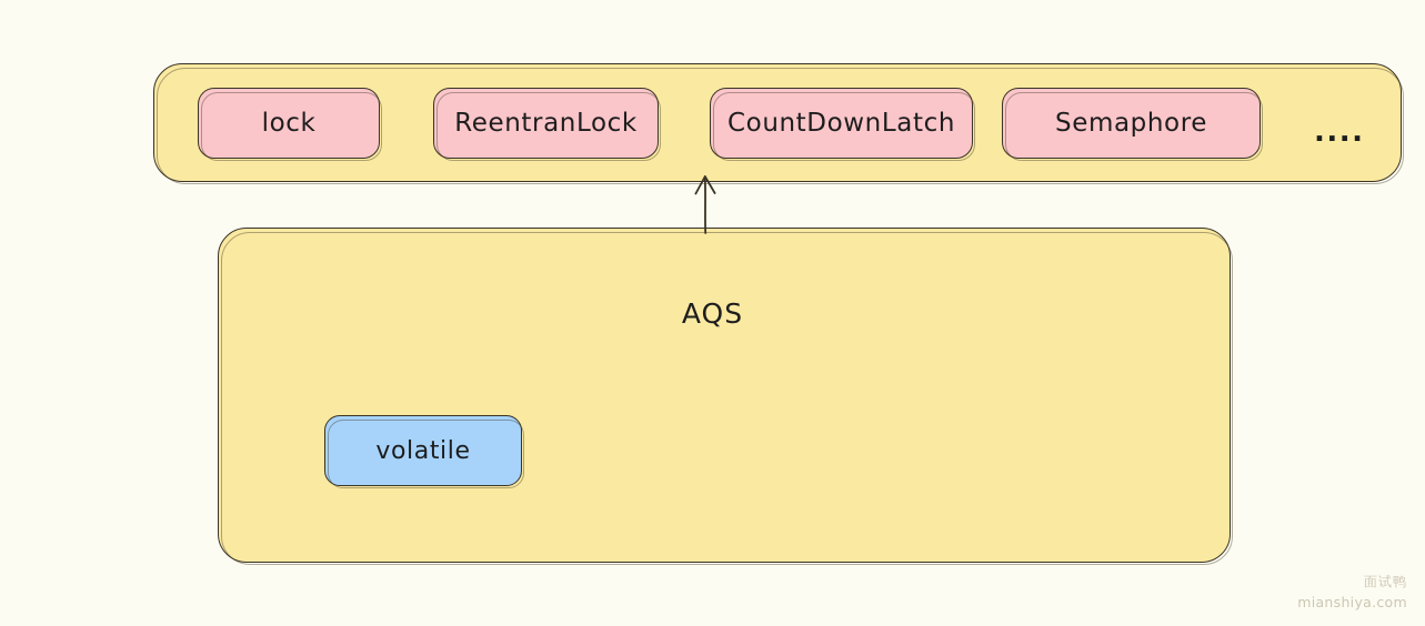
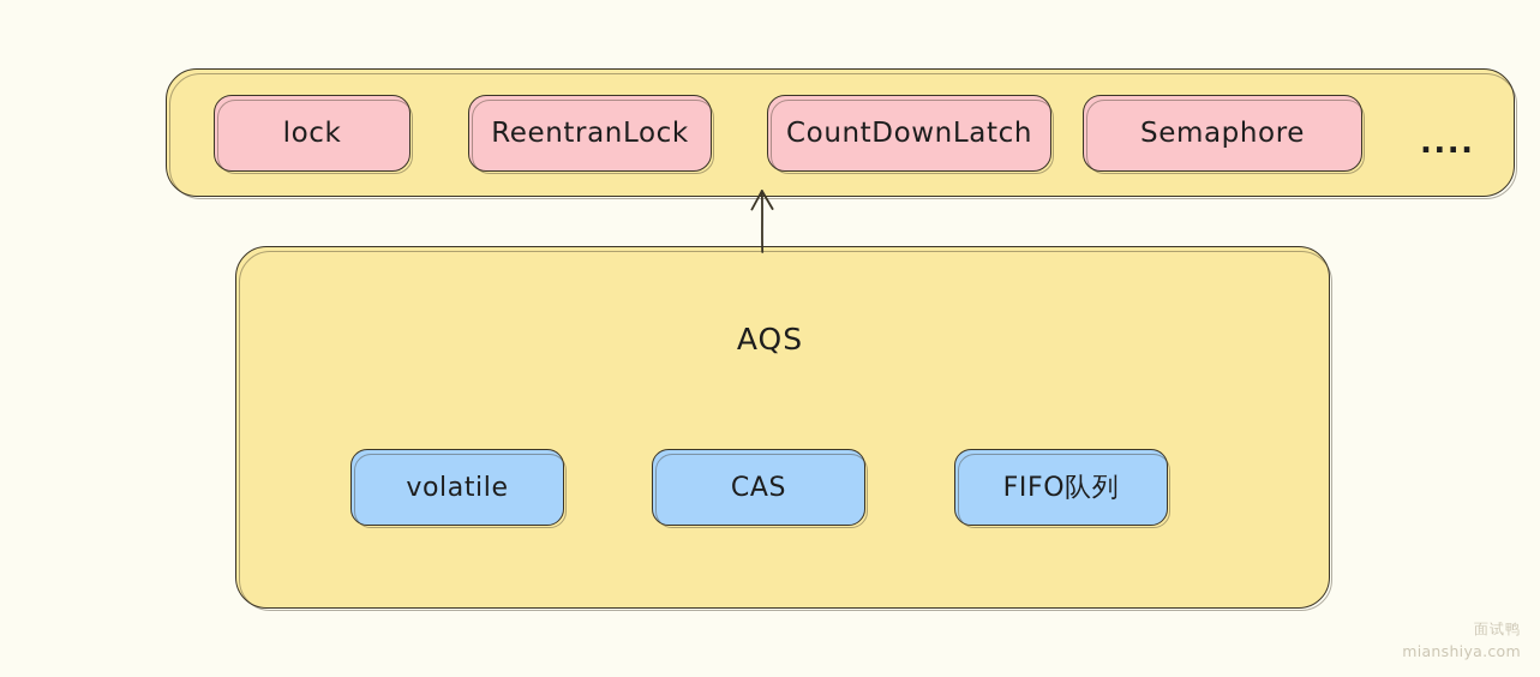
  lock
  ReentranLock
  CountDownLatch
  Semaphore
  ....
  AQS
  volatile
+ CAS
+ FIFO队列
  面试鸭
  mianshiya.com
